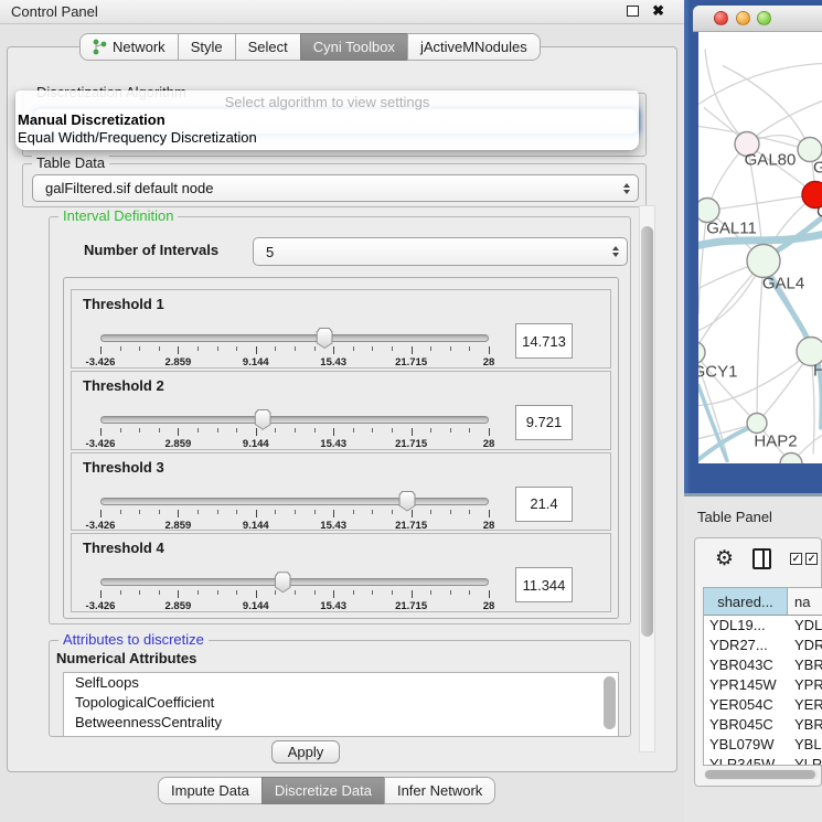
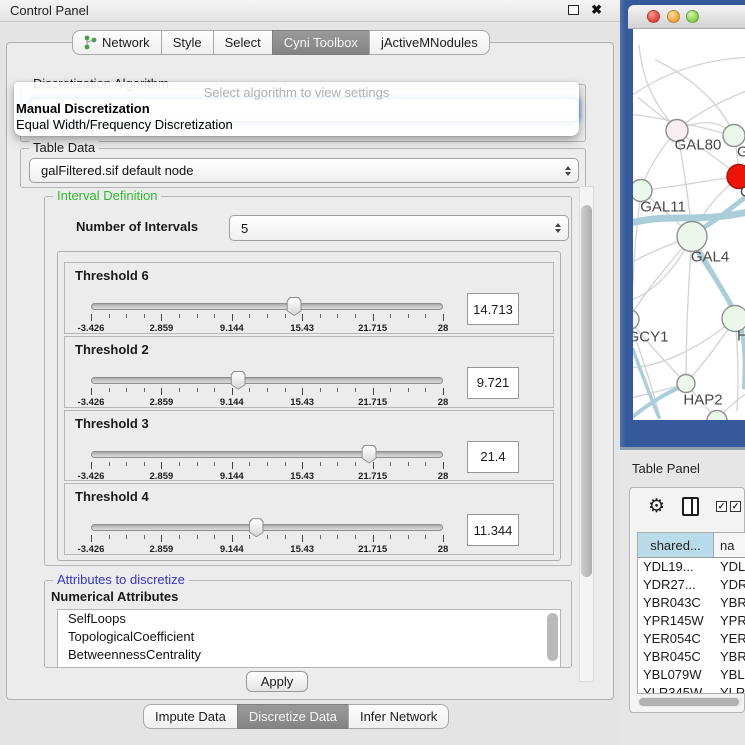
  Control Panel
  ✖
  Network
  Style
  Select
  Cyni Toolbox
  jActiveMNodules
  Select algorithm to view settings
  Manual Discretization
  Equal Width/Frequency Discretization
  Table Data
  galFiltered.sif default node
  Interval Definition
  Number of Intervals
  5
- Threshold 1
+ Threshold 6
  -3.426
  2.859
  9.144
  15.43
  21.715
  28
  14.713
  Threshold 2
  -3.426
  2.859
  9.144
  15.43
  21.715
  28
  9.721
  Threshold 3
  -3.426
  2.859
  9.144
  15.43
  21.715
  28
  21.4
  Threshold 4
  -3.426
  2.859
  9.144
  15.43
  21.715
  28
  11.344
  Attributes to discretize
  Numerical Attributes
  SelfLoops
  TopologicalCoefficient
  BetweennessCentrality
  Apply
  Impute Data
  Discretize Data
  Infer Network
  GAL80
  GAL11
  GAL4
  GCY1
  H
  HAP2
  Table Panel
  ⚙
  ✓
  ✓
  shared...
  na
  YDL19...
  YDL
  YDR27...
  YDR
  YBR043C
  YBR
  YPR145W
  YPR
  YER054C
  YER
  YBR045C
  YBR
  YBL079W
  YBL
  YLR345W
  YLR
